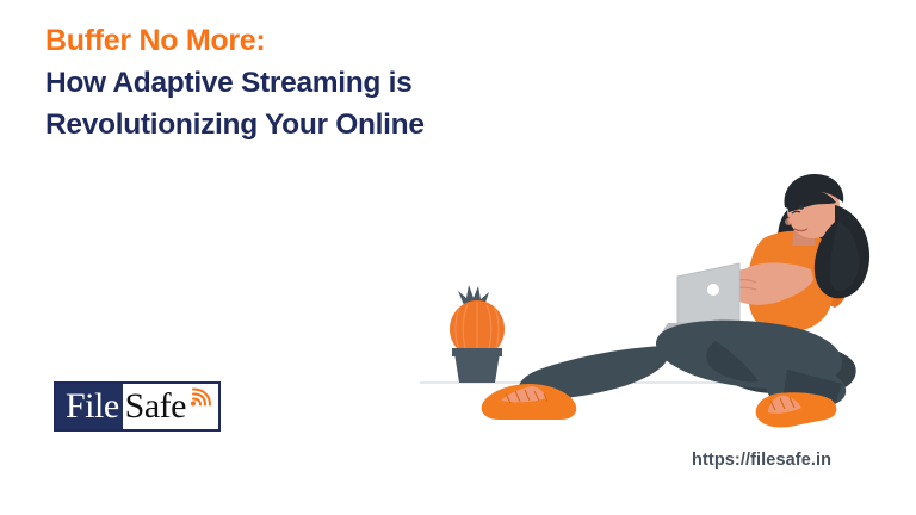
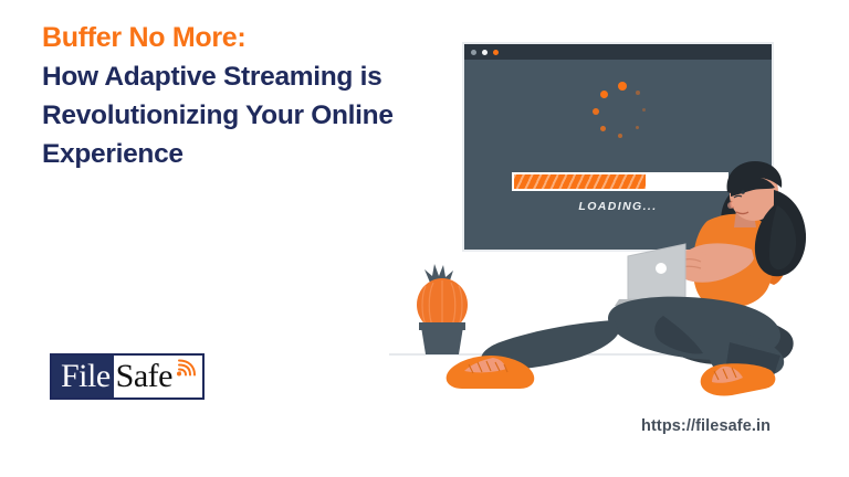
  Buffer No More:
  How Adaptive Streaming is
  Revolutionizing Your Online
+ Experience
+ LOADING...
  File
  Safe
  https://filesafe.in
